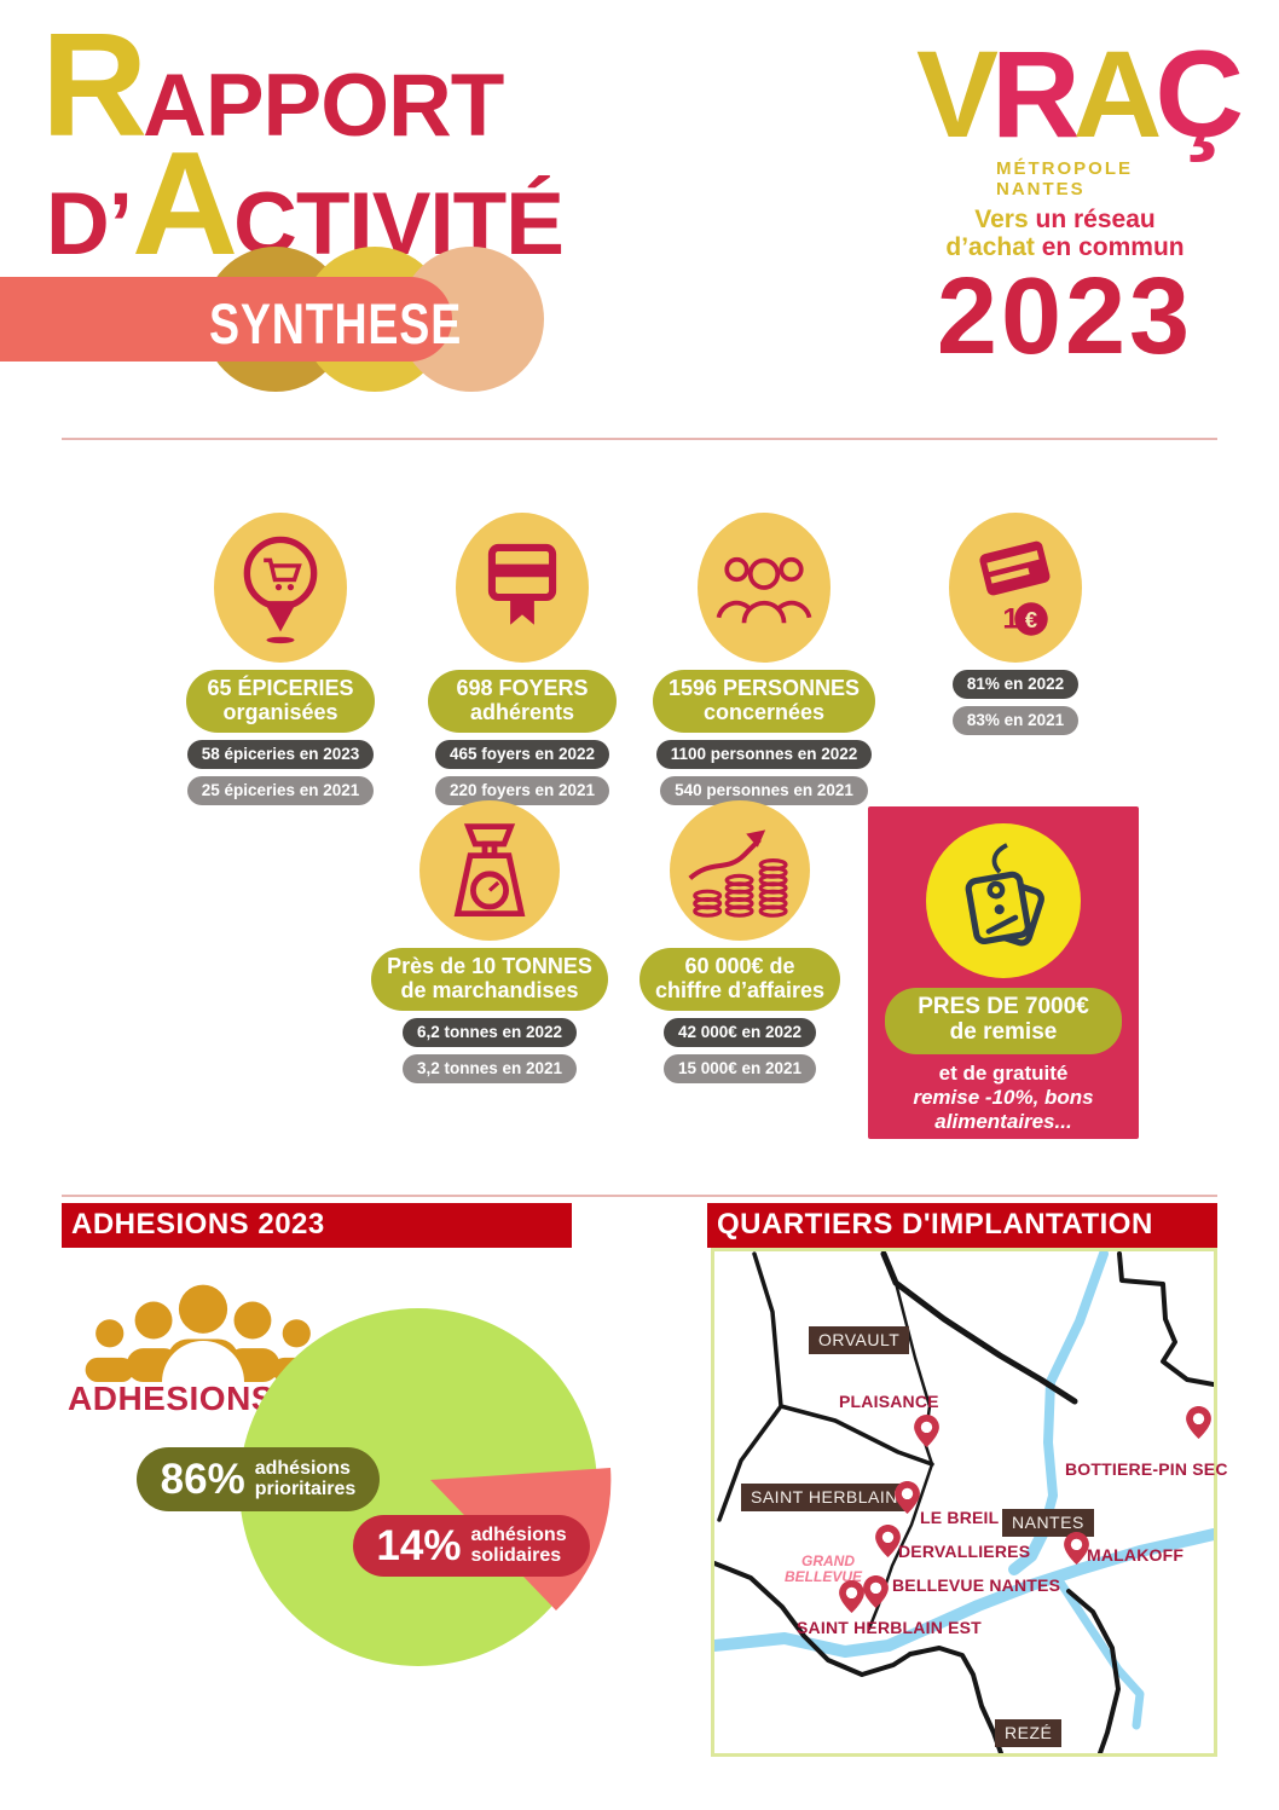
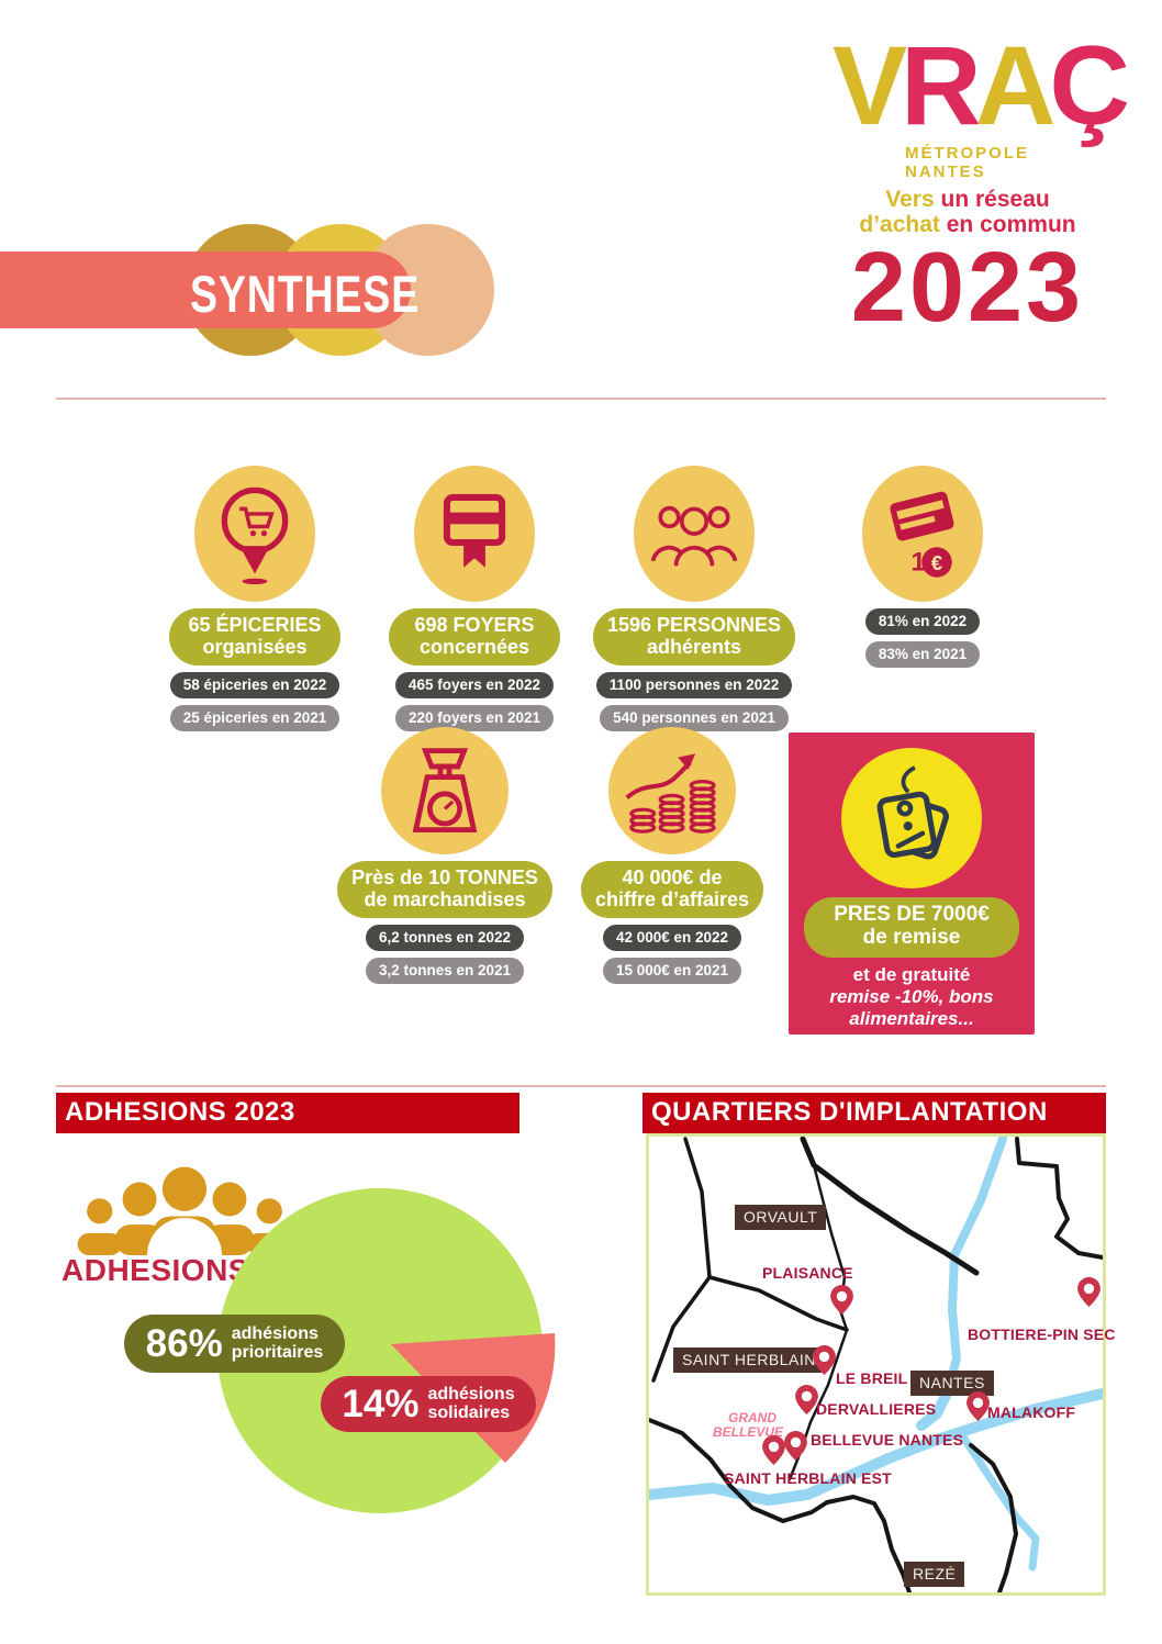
- RAPPORT
- D’ACTIVITÉ
  SYNTHESE
  VRAÇ
  MÉTROPOLE
  NANTES
  Vers un réseau
  d’achat en commun
  2023
  65 ÉPICERIES
  organisées
- 58 épiceries en 2023
+ 58 épiceries en 2022
  25 épiceries en 2021
  698 FOYERS
- adhérents
+ concernées
  465 foyers en 2022
  220 foyers en 2021
  1596 PERSONNES
- concernées
+ adhérents
  1100 personnes en 2022
  540 personnes en 2021
  1
  €
  81% en 2022
  83% en 2021
  Près de 10 TONNES
  de marchandises
  6,2 tonnes en 2022
  3,2 tonnes en 2021
- 60 000€ de
+ 40 000€ de
  chiffre d’affaires
  42 000€ en 2022
  15 000€ en 2021
  PRES DE 7000€
  de remise
  et de gratuité
  remise -10%, bons
  alimentaires...
  ADHESIONS 2023
  QUARTIERS D'IMPLANTATION
  86%
  adhésions
  prioritaires
  14%
  adhésions
  solidaires
  ORVAULT
  SAINT HERBLAIN
  NANTES
  REZÉ
  PLAISANCE
  BOTTIERE-PIN SEC
  LE BREIL
  DERVALLIERES
  MALAKOFF
  BELLEVUE NANTES
  SAINT HERBLAIN EST
  GRAND
  BELLEVUE
